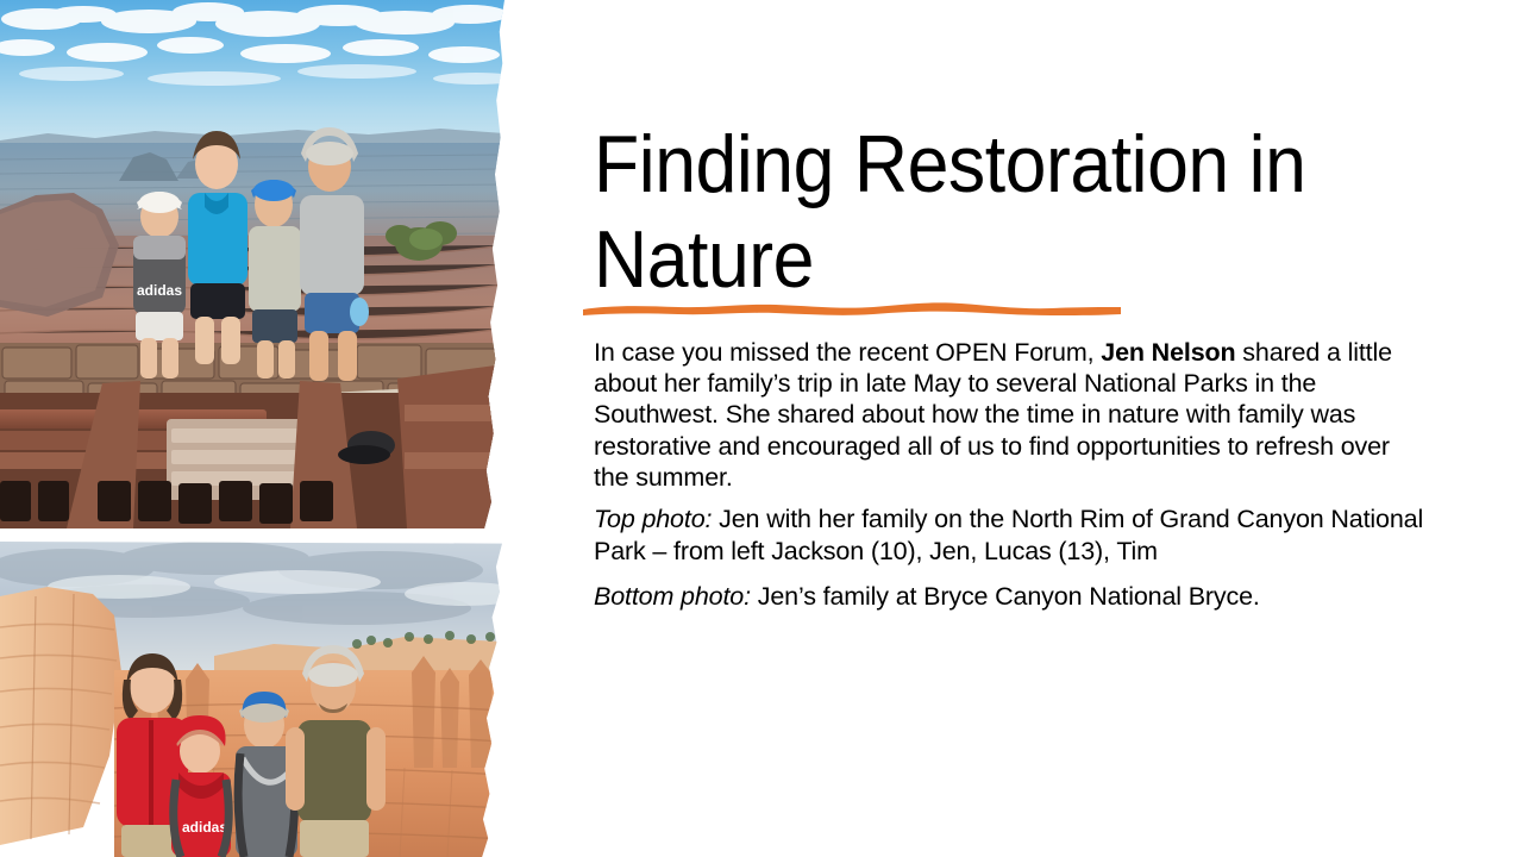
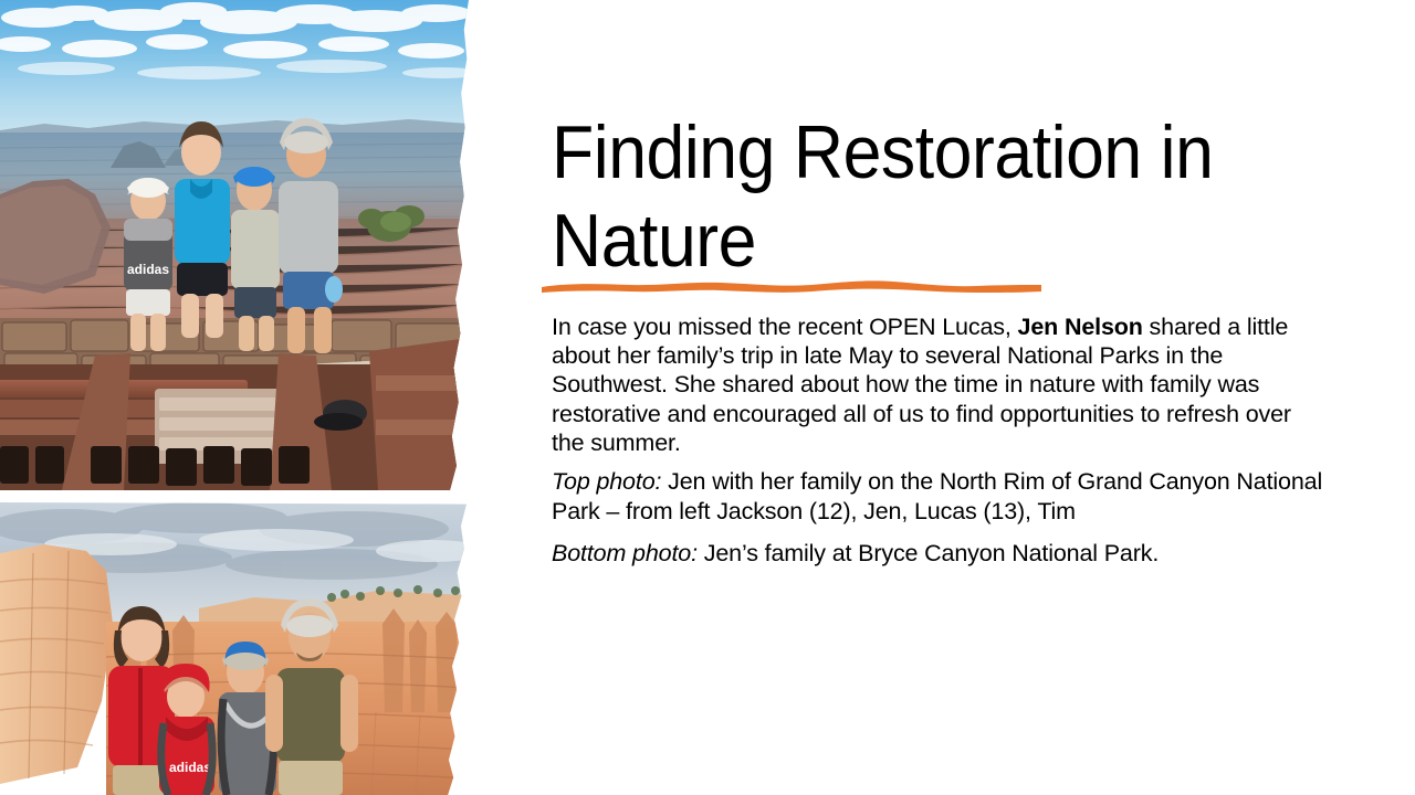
  adidas
  adidas
  Finding Restoration in Nature
- In case you missed the recent OPEN Forum, Jen Nelson shared a little about her family’s trip in late May to several National Parks in the Southwest. She shared about how the time in nature with family was restorative and encouraged all of us to find opportunities to refresh over the summer.
+ In case you missed the recent OPEN Lucas, Jen Nelson shared a little about her family’s trip in late May to several National Parks in the Southwest. She shared about how the time in nature with family was restorative and encouraged all of us to find opportunities to refresh over the summer.
- Top photo: Jen with her family on the North Rim of Grand Canyon National Park – from left Jackson (10), Jen, Lucas (13), Tim
+ Top photo: Jen with her family on the North Rim of Grand Canyon National Park – from left Jackson (12), Jen, Lucas (13), Tim
- Bottom photo: Jen’s family at Bryce Canyon National Bryce.
+ Bottom photo: Jen’s family at Bryce Canyon National Park.
